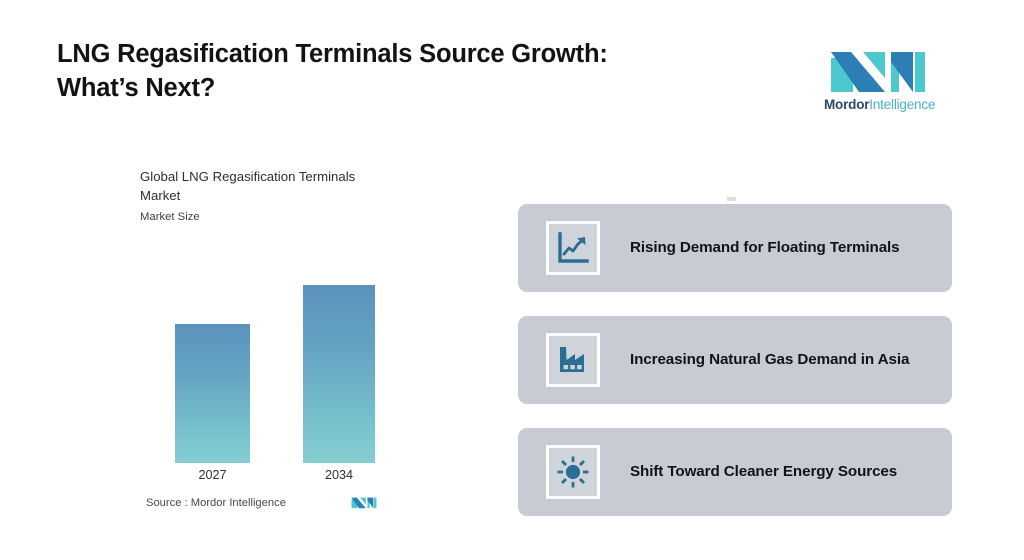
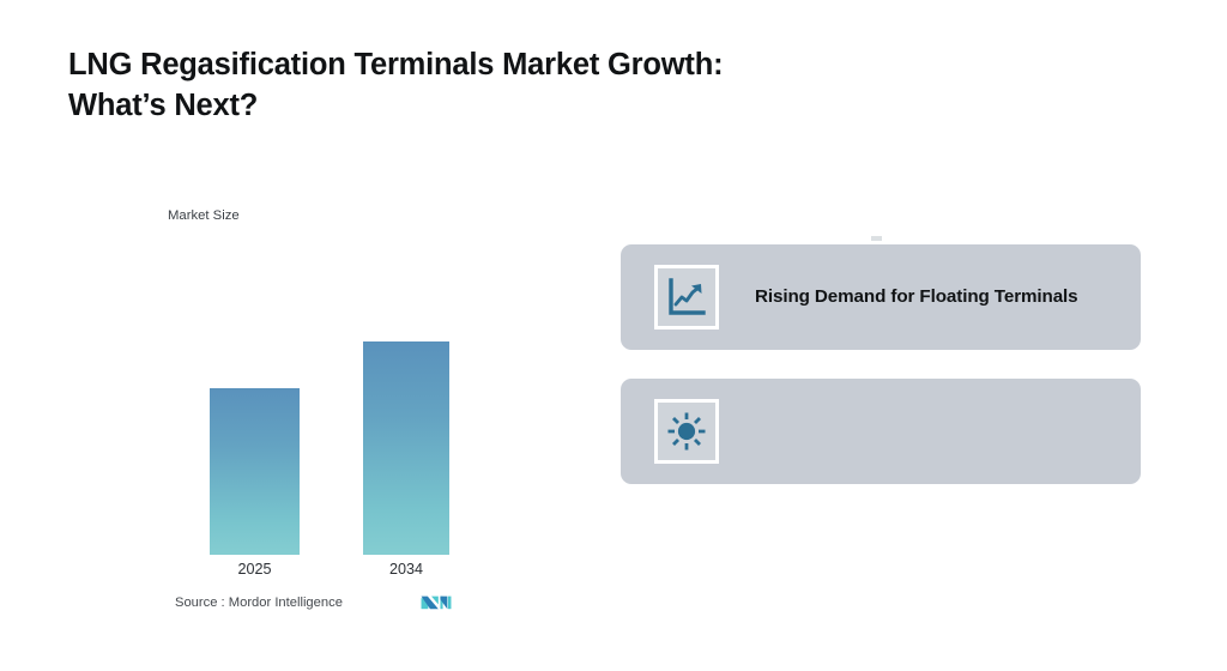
- LNG Regasification Terminals Source Growth:
+ LNG Regasification Terminals Market Growth:
  What’s Next?
- MordorIntelligence
- Global LNG Regasification Terminals Market
  Market Size
- 2027
+ 2025
  2034
  Source : Mordor Intelligence
  Rising Demand for Floating Terminals
- Increasing Natural Gas Demand in Asia
- Shift Toward Cleaner Energy Sources
